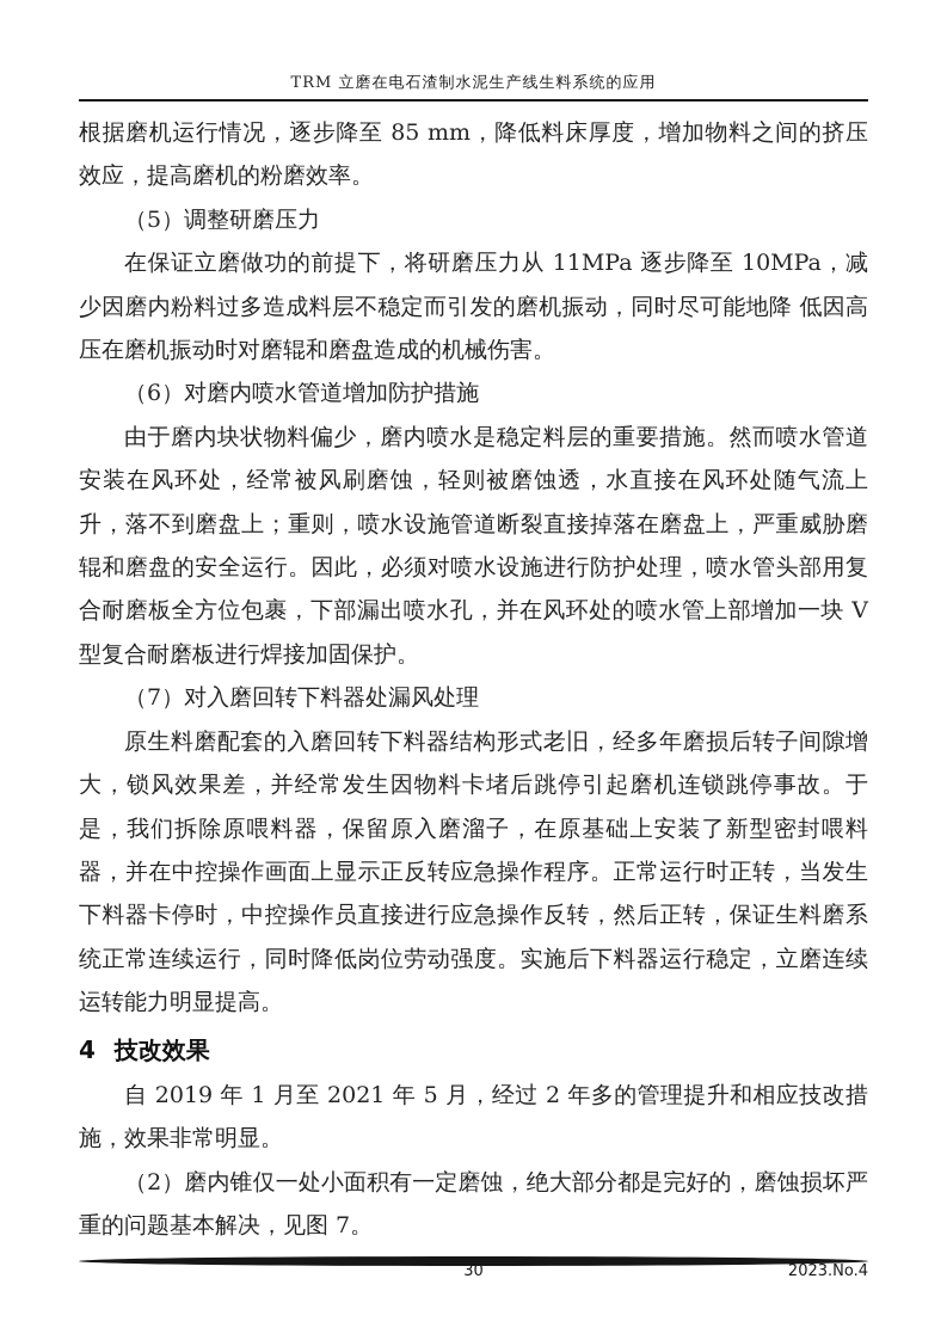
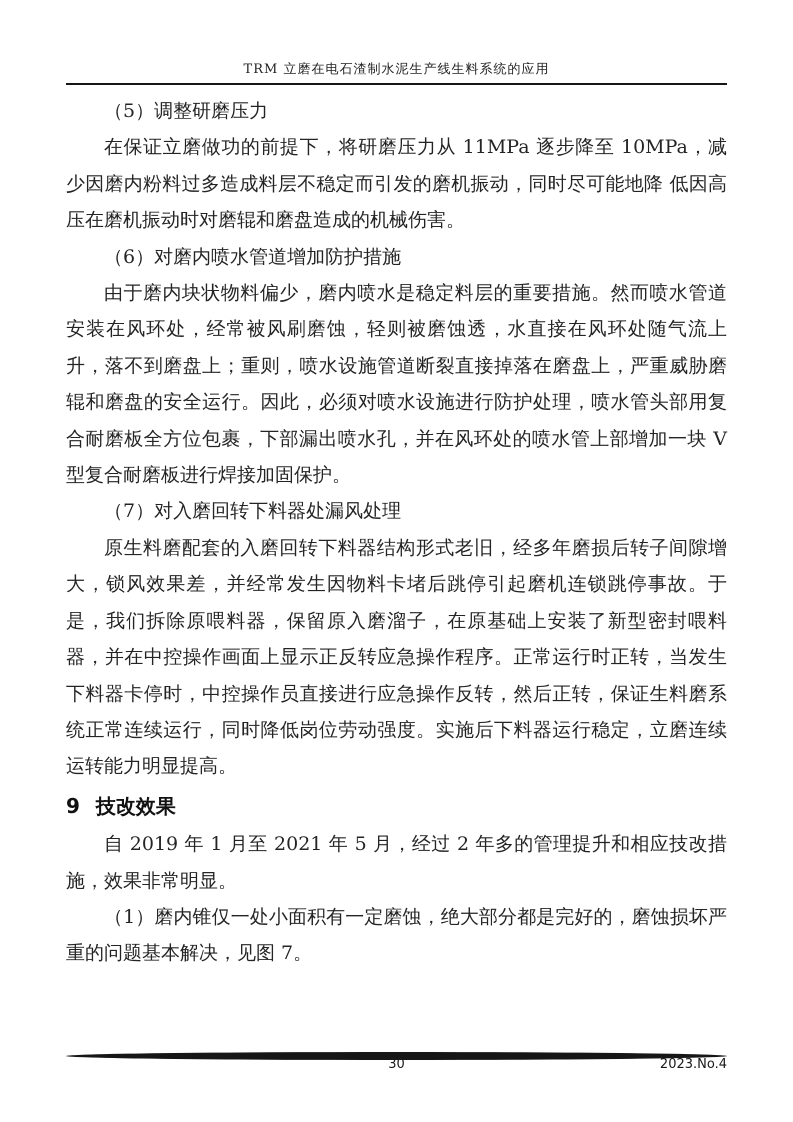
  TRM 立磨在电石渣制水泥生产线生料系统的应用
- 根据磨机运行情况，逐步降至 85 mm，降低料床厚度，增加物料之间的挤压效应，提高磨机的粉磨效率。
  （5）调整研磨压力
  在保证立磨做功的前提下，将研磨压力从 11MPa 逐步降至 10MPa，减少因磨内粉料过多造成料层不稳定而引发的磨机振动，同时尽可能地降 低因高压在磨机振动时对磨辊和磨盘造成的机械伤害。
  （6）对磨内喷水管道增加防护措施
  由于磨内块状物料偏少，磨内喷水是稳定料层的重要措施。然而喷水管道安装在风环处，经常被风刷磨蚀，轻则被磨蚀透，水直接在风环处随气流上升，落不到磨盘上；重则，喷水设施管道断裂直接掉落在磨盘上，严重威胁磨辊和磨盘的安全运行。因此，必须对喷水设施进行防护处理，喷水管头部用复合耐磨板全方位包裹，下部漏出喷水孔，并在风环处的喷水管上部增加一块 V 型复合耐磨板进行焊接加固保护。
  （7）对入磨回转下料器处漏风处理
  原生料磨配套的入磨回转下料器结构形式老旧，经多年磨损后转子间隙增大，锁风效果差，并经常发生因物料卡堵后跳停引起磨机连锁跳停事故。于是，我们拆除原喂料器，保留原入磨溜子，在原基础上安装了新型密封喂料器，并在中控操作画面上显示正反转应急操作程序。正常运行时正转，当发生下料器卡停时，中控操作员直接进行应急操作反转，然后正转，保证生料磨系统正常连续运行，同时降低岗位劳动强度。实施后下料器运行稳定，立磨连续运转能力明显提高。
- 4 技改效果
+ 9 技改效果
  自 2019 年 1 月至 2021 年 5 月，经过 2 年多的管理提升和相应技改措施，效果非常明显。
- （2）磨内锥仅一处小面积有一定磨蚀，绝大部分都是完好的，磨蚀损坏严重的问题基本解决，见图 7。
+ （1）磨内锥仅一处小面积有一定磨蚀，绝大部分都是完好的，磨蚀损坏严重的问题基本解决，见图 7。
  30
  2023.No.4
